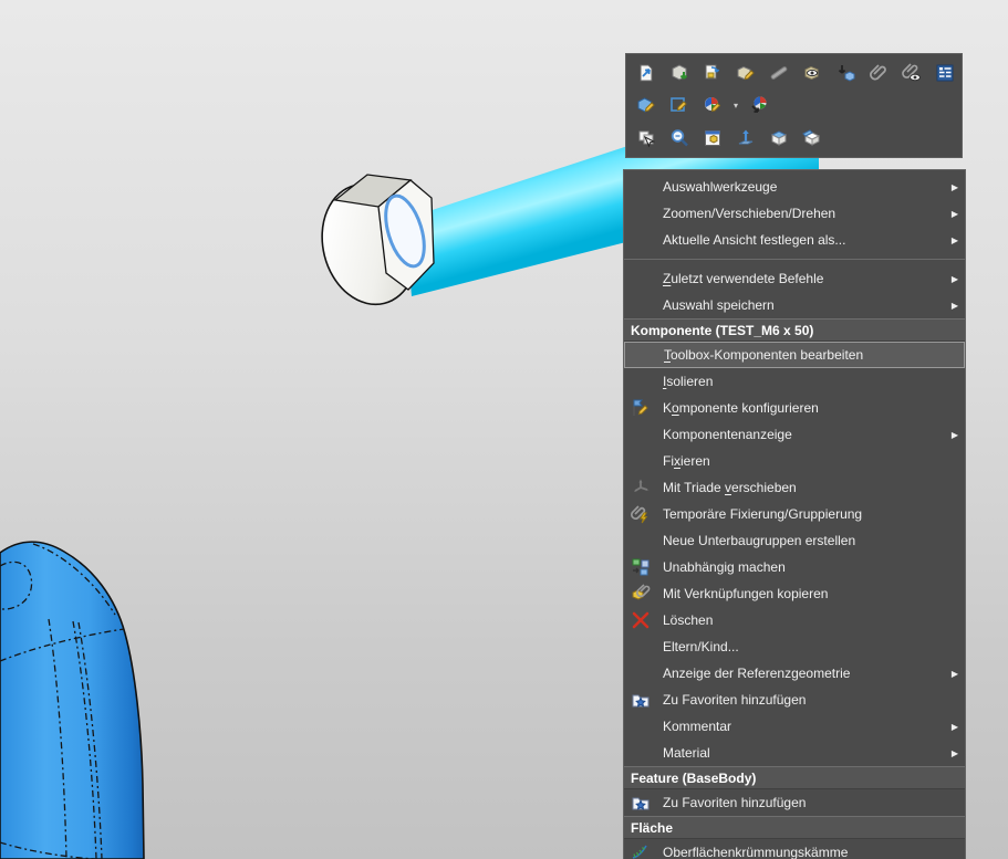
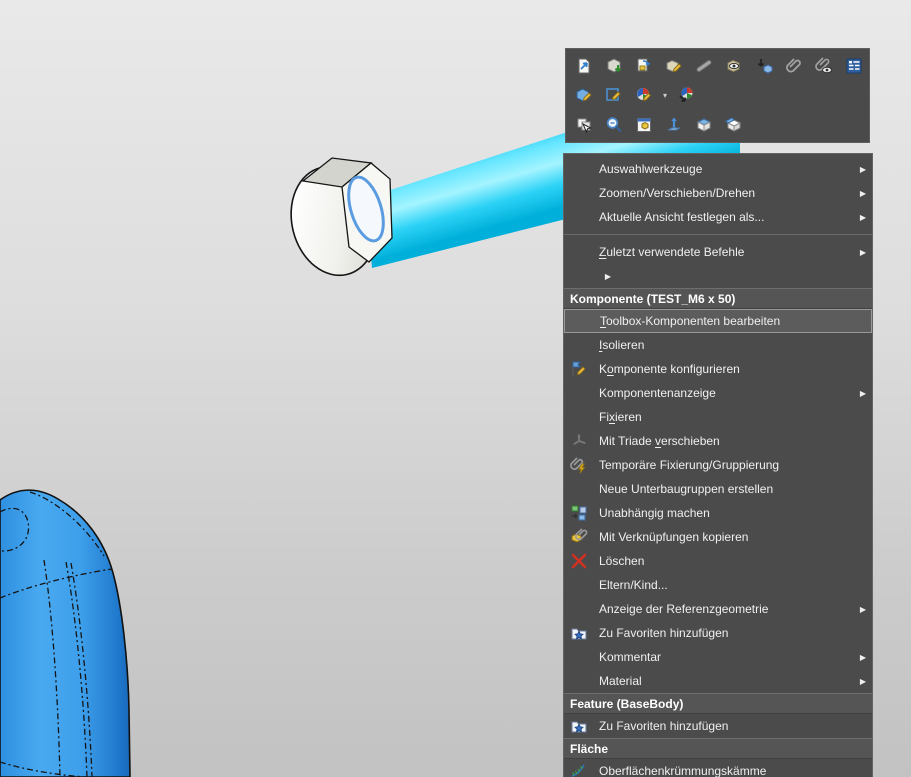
  ▾
  Auswahlwerkzeuge
  ▶
  Zoomen/Verschieben/Drehen
  ▶
  Aktuelle Ansicht festlegen als...
  ▶
  Zuletzt verwendete Befehle
  ▶
- Auswahl speichern
  ▶
  Komponente (TEST_M6 x 50)
  Toolbox-Komponenten bearbeiten
  Isolieren
  Komponente konfigurieren
  Komponentenanzeige
  ▶
  Fixieren
  Mit Triade verschieben
  Temporäre Fixierung/Gruppierung
  Neue Unterbaugruppen erstellen
  Unabhängig machen
  Mit Verknüpfungen kopieren
  Löschen
  Eltern/Kind...
  Anzeige der Referenzgeometrie
  ▶
  Zu Favoriten hinzufügen
  Kommentar
  ▶
  Material
  ▶
  Feature (BaseBody)
  Zu Favoriten hinzufügen
  Fläche
  Oberflächenkrümmungskämme
